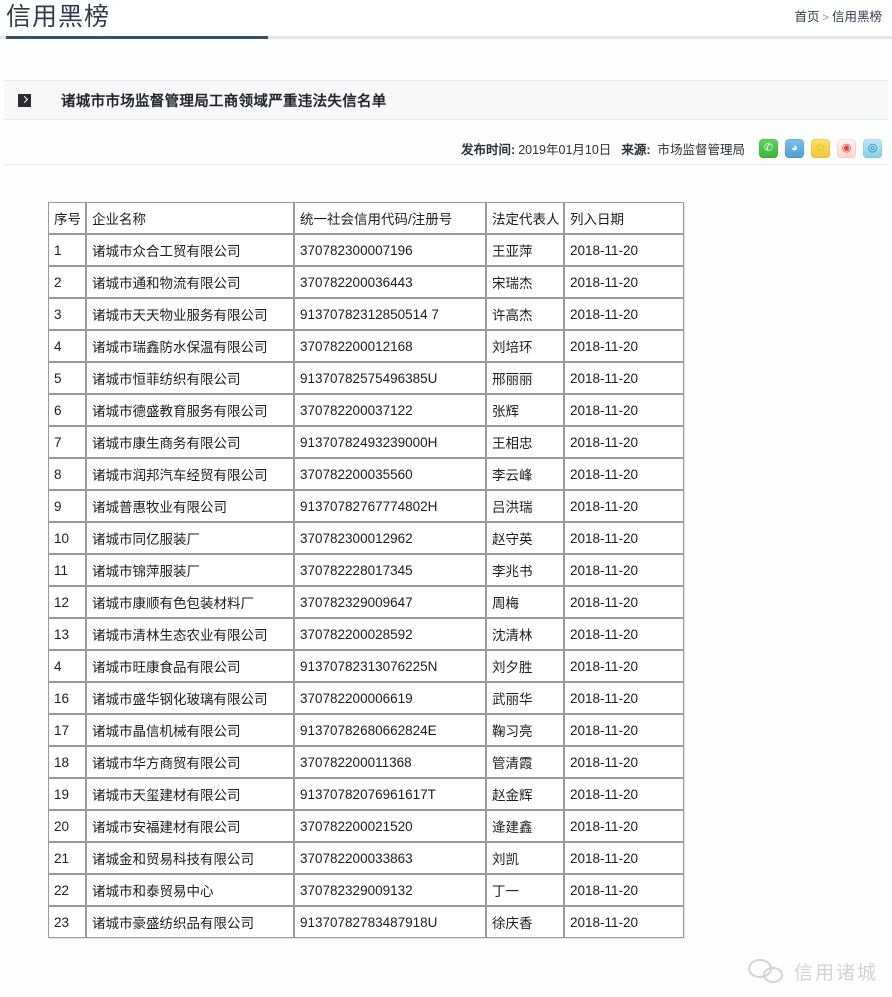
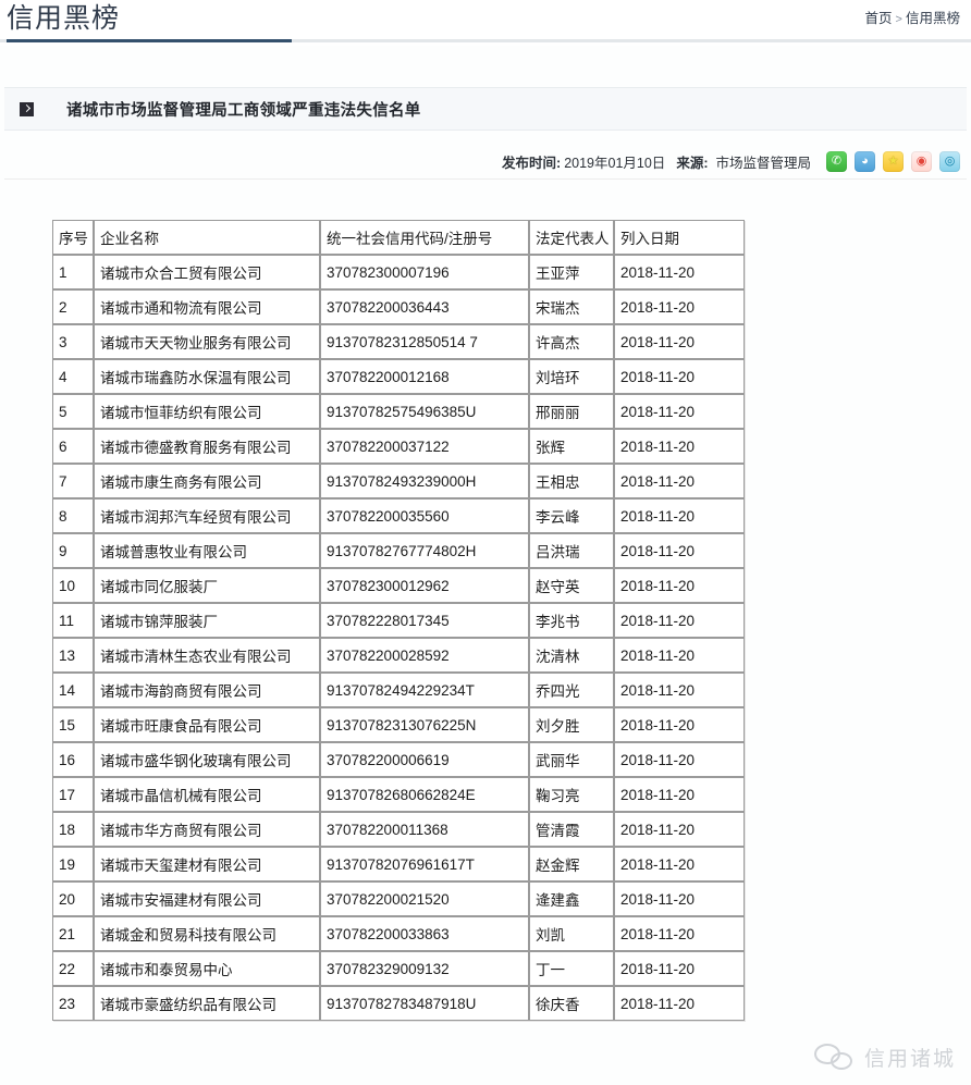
  信用黑榜
  首页 > 信用黑榜
  诸城市市场监督管理局工商领域严重违法失信名单
  发布时间:
  2019年01月10日
  来源:
  市场监督管理局
  ✆
  ◕
  ★
  ◉
  ◎
  序号	企业名称	统一社会信用代码/注册号	法定代表人	列入日期
  1	诸城市众合工贸有限公司	370782300007196	王亚萍	2018-11-20
  2	诸城市通和物流有限公司	370782200036443	宋瑞杰	2018-11-20
  3	诸城市天天物业服务有限公司	91370782312850514 7	许高杰	2018-11-20
  4	诸城市瑞鑫防水保温有限公司	370782200012168	刘培环	2018-11-20
  5	诸城市恒菲纺织有限公司	91370782575496385U	邢丽丽	2018-11-20
  6	诸城市德盛教育服务有限公司	370782200037122	张辉	2018-11-20
  7	诸城市康生商务有限公司	91370782493239000H	王相忠	2018-11-20
  8	诸城市润邦汽车经贸有限公司	370782200035560	李云峰	2018-11-20
  9	诸城普惠牧业有限公司	91370782767774802H	吕洪瑞	2018-11-20
  10	诸城市同亿服装厂	370782300012962	赵守英	2018-11-20
  11	诸城市锦萍服装厂	370782228017345	李兆书	2018-11-20
- 12	诸城市康顺有色包装材料厂	370782329009647	周梅	2018-11-20
  13	诸城市清林生态农业有限公司	370782200028592	沈清林	2018-11-20
+ 14	诸城市海韵商贸有限公司	91370782494229234T	乔四光	2018-11-20
- 4	诸城市旺康食品有限公司	91370782313076225N	刘夕胜	2018-11-20
+ 15	诸城市旺康食品有限公司	91370782313076225N	刘夕胜	2018-11-20
  16	诸城市盛华钢化玻璃有限公司	370782200006619	武丽华	2018-11-20
  17	诸城市晶信机械有限公司	91370782680662824E	鞠习亮	2018-11-20
  18	诸城市华方商贸有限公司	370782200011368	管清霞	2018-11-20
  19	诸城市天玺建材有限公司	91370782076961617T	赵金辉	2018-11-20
  20	诸城市安福建材有限公司	370782200021520	逄建鑫	2018-11-20
  21	诸城金和贸易科技有限公司	370782200033863	刘凯	2018-11-20
  22	诸城市和泰贸易中心	370782329009132	丁一	2018-11-20
  23	诸城市豪盛纺织品有限公司	91370782783487918U	徐庆香	2018-11-20
  信用诸城
